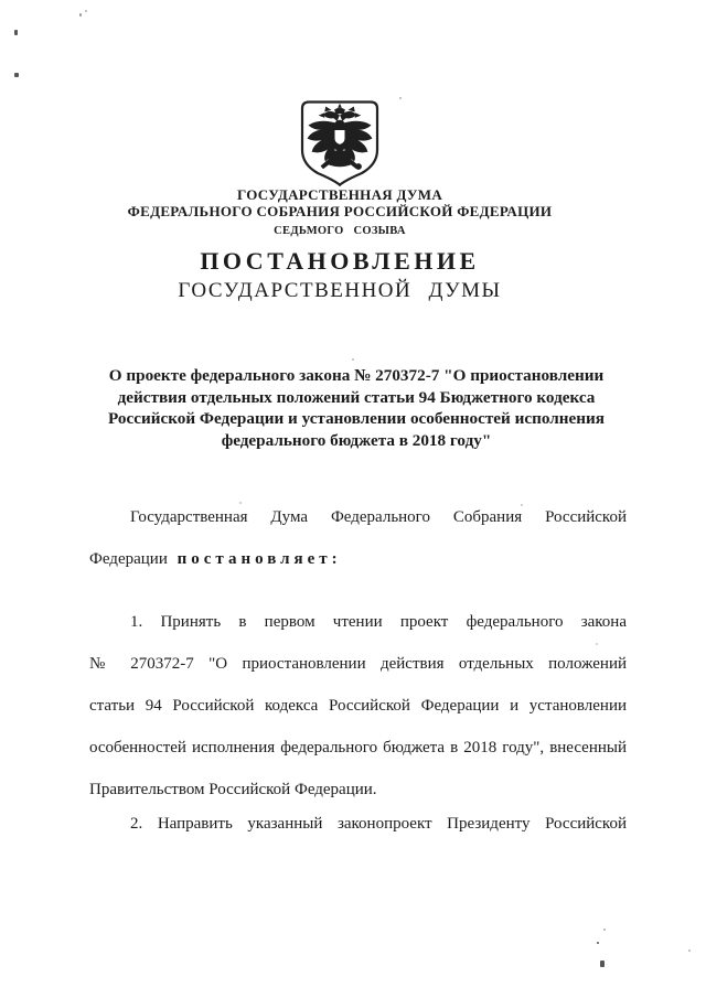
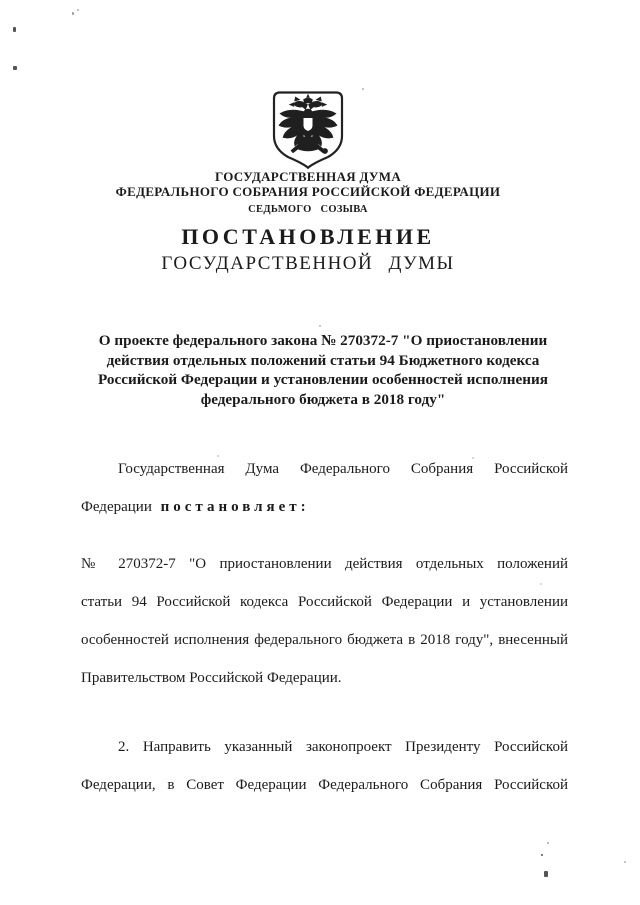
  ГОСУДАРСТВЕННАЯ ДУМА
  ФЕДЕРАЛЬНОГО СОБРАНИЯ РОССИЙСКОЙ ФЕДЕРАЦИИ
  СЕДЬМОГО СОЗЫВА
  ПОСТАНОВЛЕНИЕ
  ГОСУДАРСТВЕННОЙ ДУМЫ
  О проекте федерального закона № 270372-7 "О приостановлении
  действия отдельных положений статьи 94 Бюджетного кодекса
  Российской Федерации и установлении особенностей исполнения
  федерального бюджета в 2018 году"
  Государственная Дума Федерального Собрания Российской
  Федерации постановляет:
- 1. Принять в первом чтении проект федерального закона
  № 270372-7 "О приостановлении действия отдельных положений
  статьи 94 Российской кодекса Российской Федерации и установлении
  особенностей исполнения федерального бюджета в 2018 году", внесенный
  Правительством Российской Федерации.
  2. Направить указанный законопроект Президенту Российской
+ Федерации, в Совет Федерации Федерального Собрания Российской
